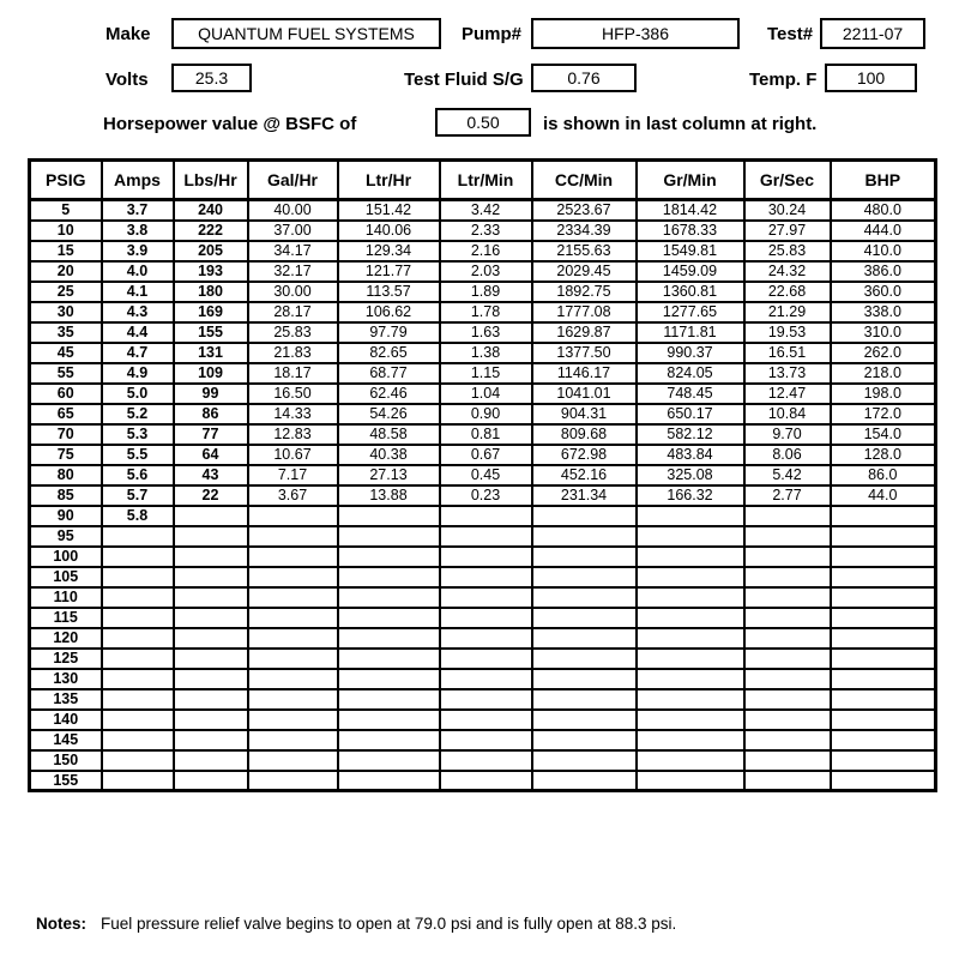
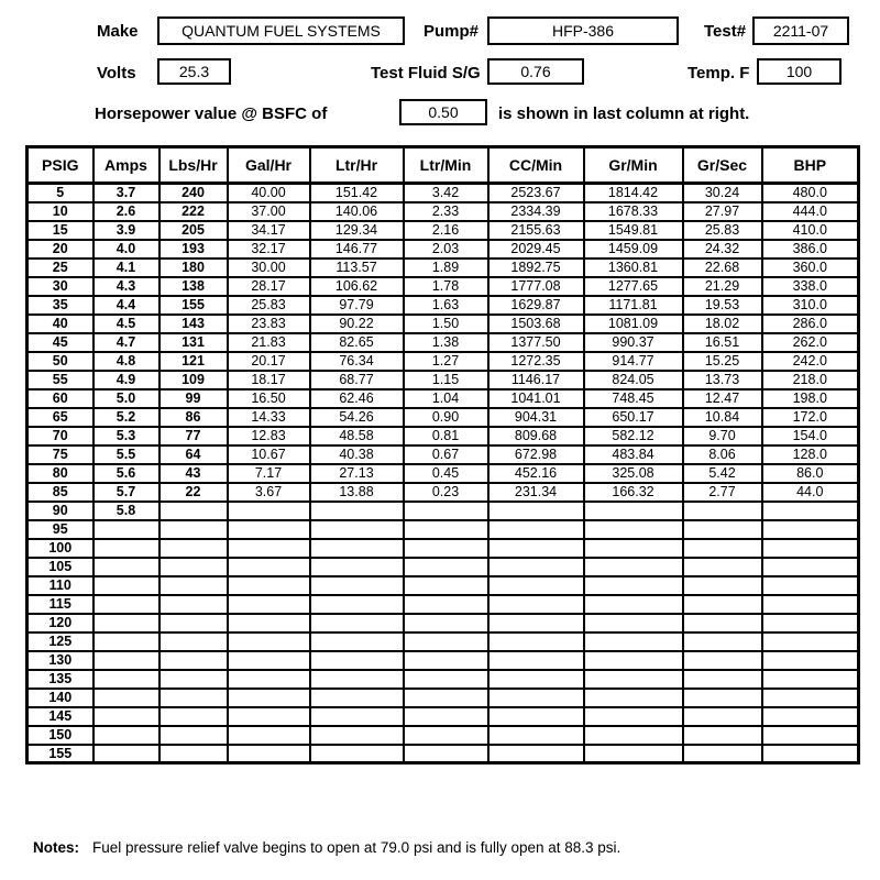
  Make
  QUANTUM FUEL SYSTEMS
  Pump#
  HFP-386
  Test#
  2211-07
  Volts
  25.3
  Test Fluid S/G
  0.76
  Temp. F
  100
  Horsepower value @ BSFC of
  0.50
  is shown in last column at right.
  PSIG	Amps	Lbs/Hr	Gal/Hr	Ltr/Hr	Ltr/Min	CC/Min	Gr/Min	Gr/Sec	BHP
  5	3.7	240	40.00	151.42	3.42	2523.67	1814.42	30.24	480.0
- 10	3.8	222	37.00	140.06	2.33	2334.39	1678.33	27.97	444.0
+ 10	2.6	222	37.00	140.06	2.33	2334.39	1678.33	27.97	444.0
  15	3.9	205	34.17	129.34	2.16	2155.63	1549.81	25.83	410.0
- 20	4.0	193	32.17	121.77	2.03	2029.45	1459.09	24.32	386.0
+ 20	4.0	193	32.17	146.77	2.03	2029.45	1459.09	24.32	386.0
  25	4.1	180	30.00	113.57	1.89	1892.75	1360.81	22.68	360.0
- 30	4.3	169	28.17	106.62	1.78	1777.08	1277.65	21.29	338.0
+ 30	4.3	138	28.17	106.62	1.78	1777.08	1277.65	21.29	338.0
  35	4.4	155	25.83	97.79	1.63	1629.87	1171.81	19.53	310.0
+ 40	4.5	143	23.83	90.22	1.50	1503.68	1081.09	18.02	286.0
  45	4.7	131	21.83	82.65	1.38	1377.50	990.37	16.51	262.0
+ 50	4.8	121	20.17	76.34	1.27	1272.35	914.77	15.25	242.0
  55	4.9	109	18.17	68.77	1.15	1146.17	824.05	13.73	218.0
  60	5.0	99	16.50	62.46	1.04	1041.01	748.45	12.47	198.0
  65	5.2	86	14.33	54.26	0.90	904.31	650.17	10.84	172.0
  70	5.3	77	12.83	48.58	0.81	809.68	582.12	9.70	154.0
  75	5.5	64	10.67	40.38	0.67	672.98	483.84	8.06	128.0
  80	5.6	43	7.17	27.13	0.45	452.16	325.08	5.42	86.0
  85	5.7	22	3.67	13.88	0.23	231.34	166.32	2.77	44.0
  90	5.8
  95
  100
  105
  110
  115
  120
  125
  130
  135
  140
  145
  150
  155
  Notes: Fuel pressure relief valve begins to open at 79.0 psi and is fully open at 88.3 psi.
